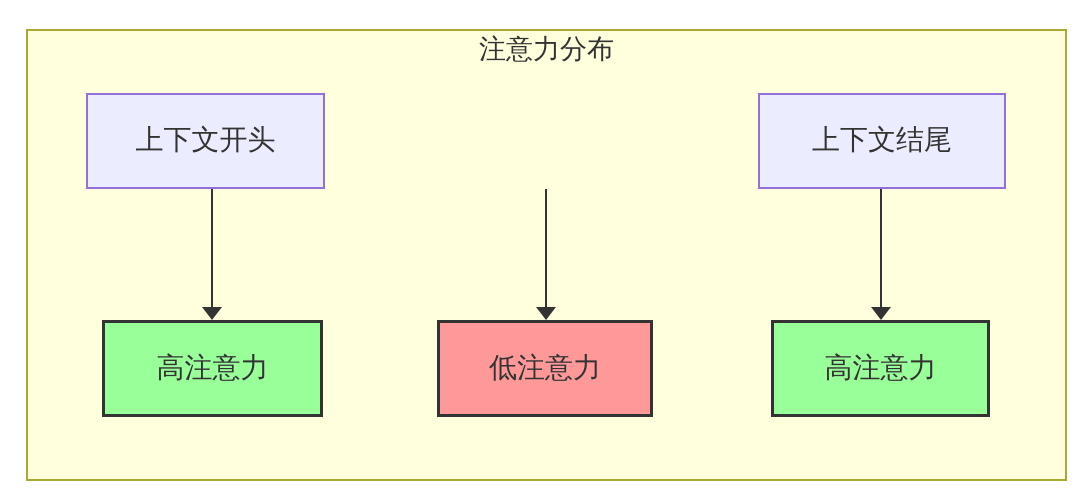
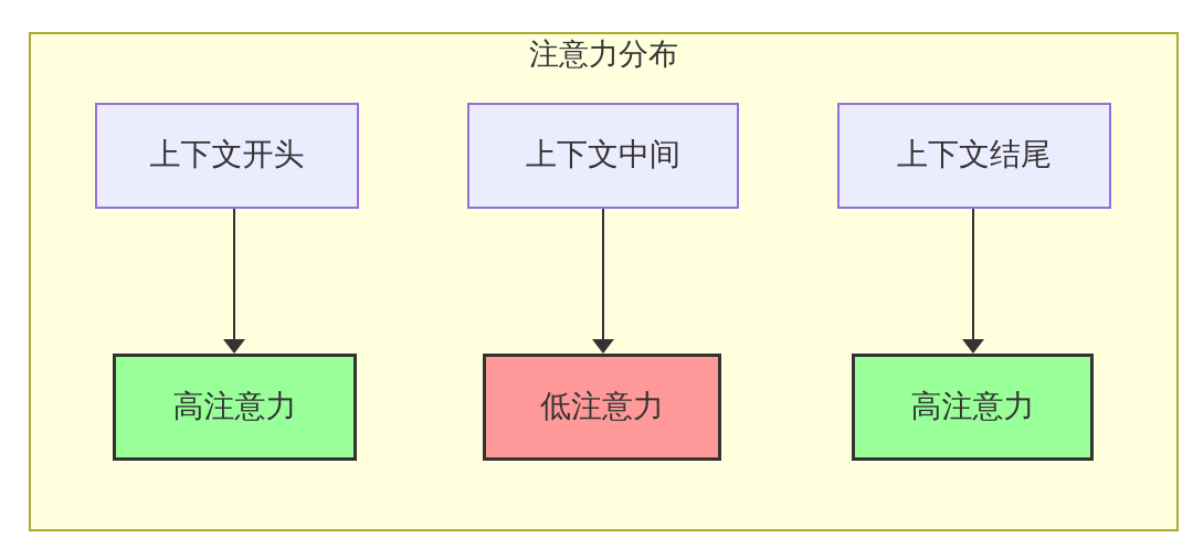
  注意力分布
  上下文开头
+ 上下文中间
  上下文结尾
  高注意力
  低注意力
  高注意力
